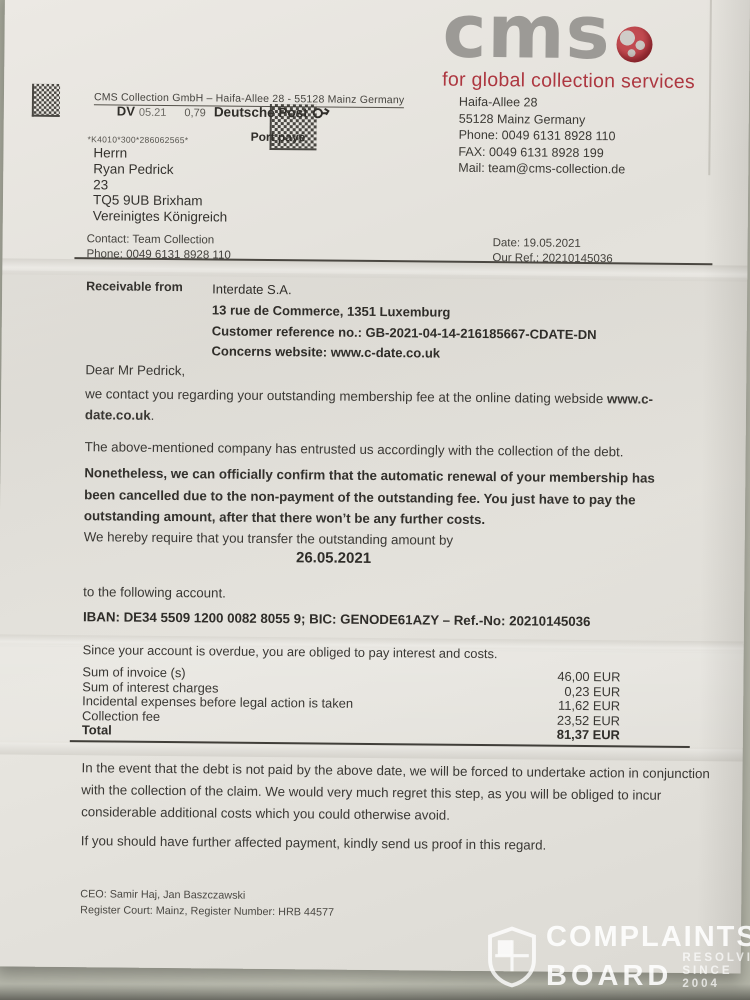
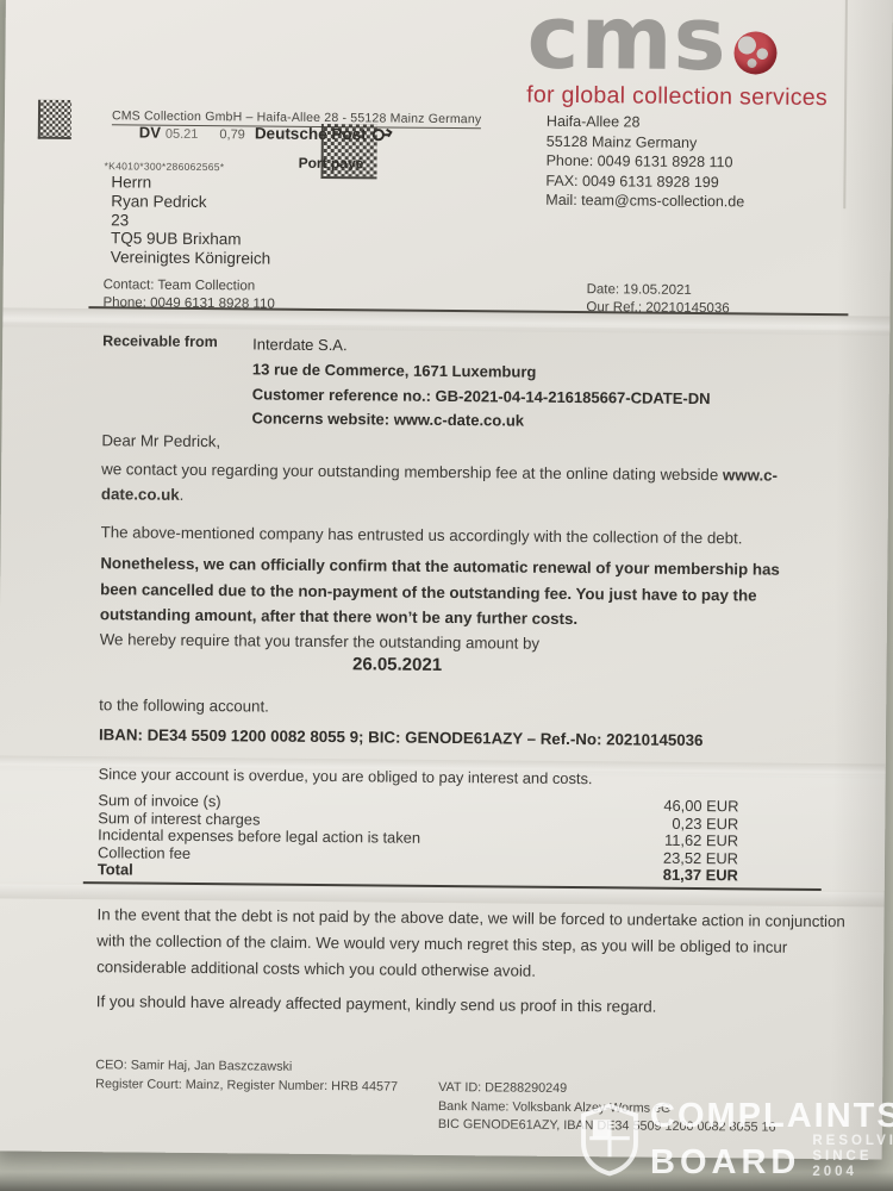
  cms
  for global collection services
  Haifa-Allee 28
  55128 Mainz Germany
  Phone: 0049 6131 8928 110
  FAX: 0049 6131 8928 199
  Mail: team@cms-collection.de
  CMS Collection GmbH – Haifa-Allee 28 - 55128 Mainz Germany
  DV
  05.21
  0,79
  Deutsche Post
  Port payé
  *K4010*300*286062565*
  Herrn
  Ryan Pedrick
  23
  TQ5 9UB Brixham
  Vereinigtes Königreich
  Contact: Team Collection
  Phone: 0049 6131 8928 110
  Date: 19.05.2021
  Our Ref.: 20210145036
  Receivable from
  Interdate S.A.
- 13 rue de Commerce, 1351 Luxemburg
+ 13 rue de Commerce, 1671 Luxemburg
  Customer reference no.: GB-2021-04-14-216185667-CDATE-DN
  Concerns website: www.c-date.co.uk
  Dear Mr Pedrick,
  we contact you regarding your outstanding membership fee at the online dating webside www.c-date.co.uk.
  The above-mentioned company has entrusted us accordingly with the collection of the debt.
  Nonetheless, we can officially confirm that the automatic renewal of your membership has been cancelled due to the non-payment of the outstanding fee. You just have to pay the outstanding amount, after that there won’t be any further costs.
  We hereby require that you transfer the outstanding amount by
  26.05.2021
  to the following account.
  IBAN: DE34 5509 1200 0082 8055 9; BIC: GENODE61AZY – Ref.-No: 20210145036
  Since your account is overdue, you are obliged to pay interest and costs.
  Sum of invoice (s)
  46,00 EUR
  Sum of interest charges
  0,23 EUR
  Incidental expenses before legal action is taken
  11,62 EUR
  Collection fee
  23,52 EUR
  Total
  81,37 EUR
  In the event that the debt is not paid by the above date, we will be forced to undertake action in conjunction with the collection of the claim. We would very much regret this step, as you will be obliged to incur considerable additional costs which you could otherwise avoid.
- If you should have further affected payment, kindly send us proof in this regard.
+ If you should have already affected payment, kindly send us proof in this regard.
  CEO: Samir Haj, Jan Baszczawski
  Register Court: Mainz, Register Number: HRB 44577
+ VAT ID: DE288290249
+ Bank Name: Volksbank Alzey-Worms eG
+ BIC GENODE61AZY, IBAN DE34 5509 1200 0082 8055 16
  COMPLAINTS
  BOARD
  SINCE 2004
